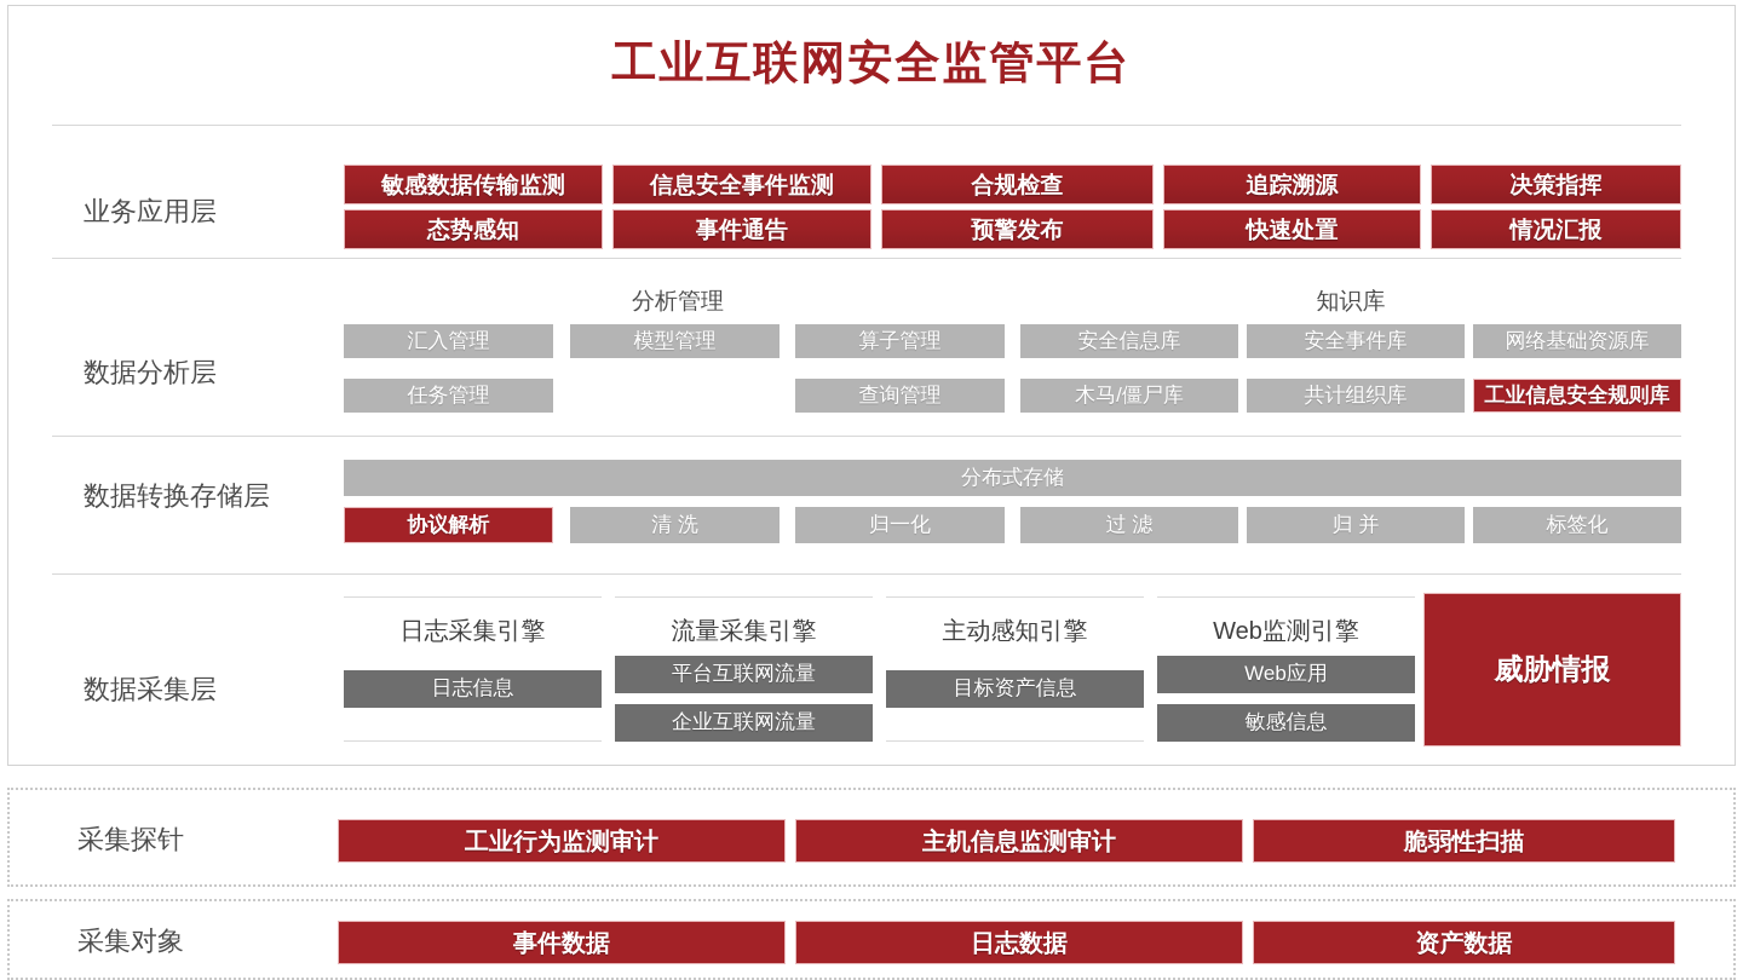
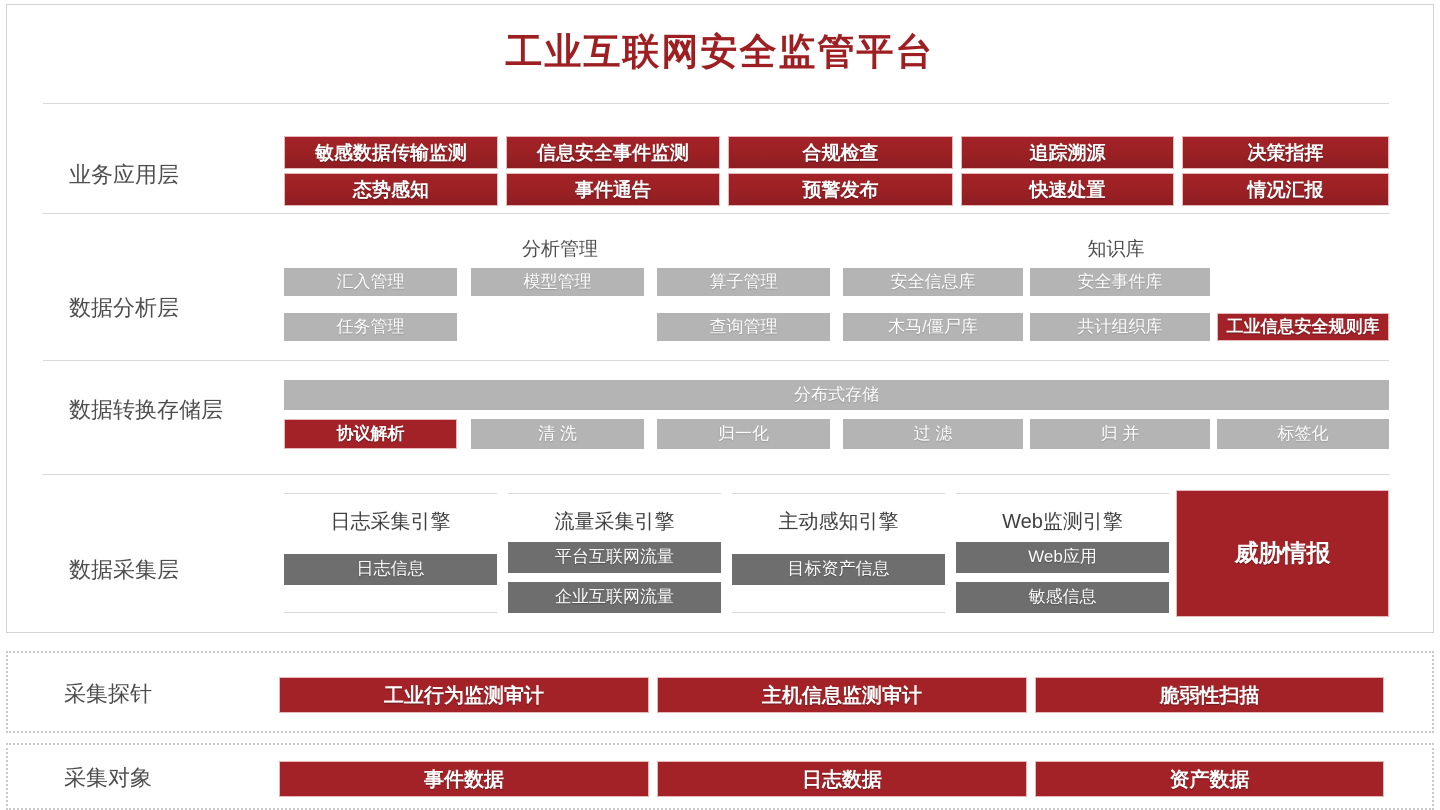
  工业互联网安全监管平台
  业务应用层
  敏感数据传输监测
  信息安全事件监测
  合规检查
  追踪溯源
  决策指挥
  态势感知
  事件通告
  预警发布
  快速处置
  情况汇报
  数据分析层
  分析管理
  知识库
  汇入管理
  模型管理
  算子管理
  安全信息库
  安全事件库
- 网络基础资源库
  任务管理
  查询管理
  木马/僵尸库
  共计组织库
  工业信息安全规则库
  数据转换存储层
  分布式存储
  协议解析
  清 洗
  归一化
  过 滤
  归 并
  标签化
  数据采集层
  日志采集引擎
  日志信息
  流量采集引擎
  平台互联网流量
  企业互联网流量
  主动感知引擎
  目标资产信息
  Web监测引擎
  Web应用
  敏感信息
  威胁情报
  采集探针
  工业行为监测审计
  主机信息监测审计
  脆弱性扫描
  采集对象
  事件数据
  日志数据
  资产数据
